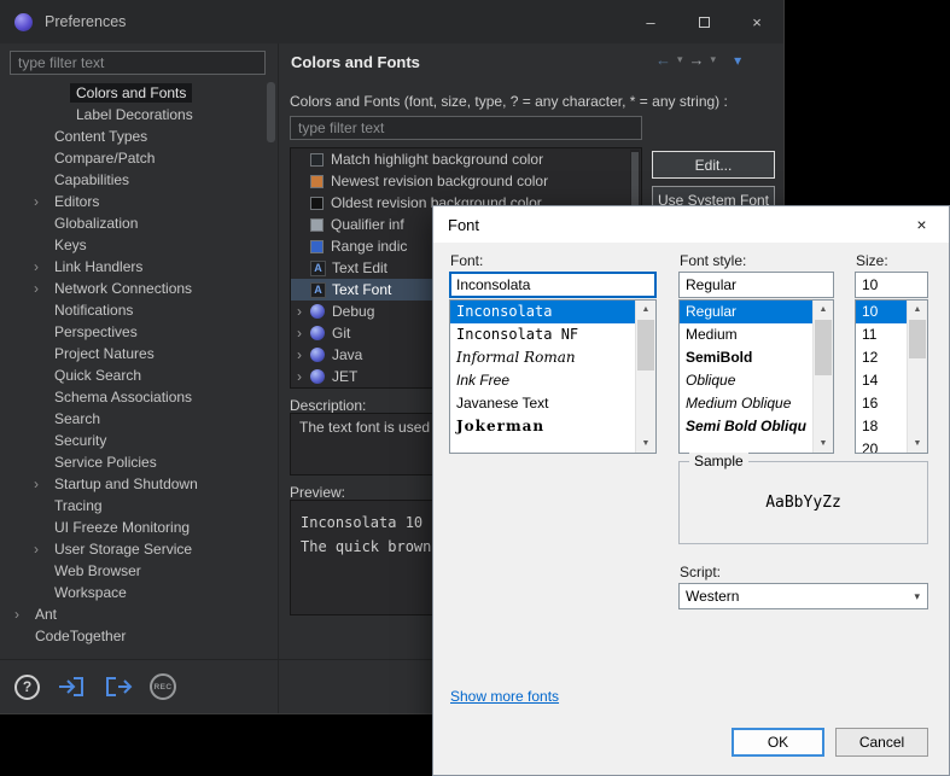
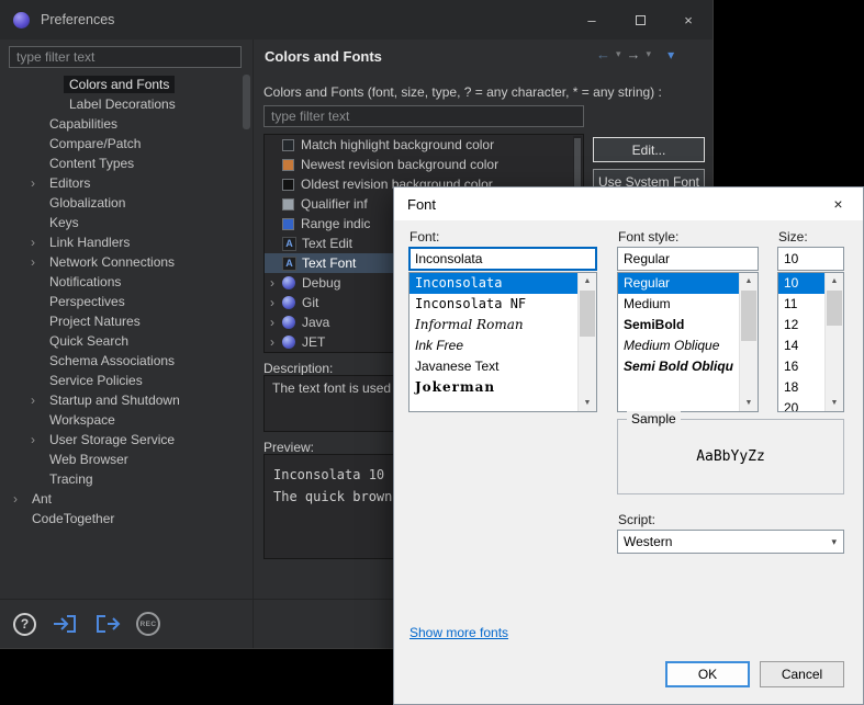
  Preferences
  –
  ×
  type filter text
  Colors and Fonts
  Label Decorations
- Content Types
+ Capabilities
  Compare/Patch
- Capabilities
+ Content Types
  ›
  Editors
  Globalization
  Keys
  ›
  Link Handlers
  ›
  Network Connections
  Notifications
  Perspectives
  Project Natures
  Quick Search
  Schema Associations
- Search
- Security
  Service Policies
  ›
  Startup and Shutdown
- Tracing
+ Workspace
- UI Freeze Monitoring
  ›
  User Storage Service
  Web Browser
- Workspace
+ Tracing
  ›
  Ant
  CodeTogether
  Colors and Fonts
  ←
  ▾
  →
  ▾
  ▾
  Colors and Fonts (font, size, type, ? = any character, * = any string) :
  type filter text
  Match highlight background color
  Newest revision background color
  Oldest revision background color
  Qualifier inf
  Range indic
  A
  Text Edit
  A
  Text Font
  ›
  Debug
  ›
  Git
  ›
  Java
  ›
  JET
  Edit...
  Use System Font
  Description:
  The text font is used
  Preview:
  Inconsolata 10
  The quick brown
  ?
  Font
  ×
  Font:
  Font style:
  Size:
  Inconsolata
  Regular
  10
  Inconsolata
  Inconsolata NF
  Informal Roman
  Ink Free
  Javanese Text
  Jokerman
  Regular
  Medium
  SemiBold
- Oblique
  Medium Oblique
  Semi Bold Obliqu
  10
  11
  12
  14
  16
  18
  20
  Sample
  AaBbYyZz
  Script:
  Western
  ▾
  Show more fonts
  OK
  Cancel
